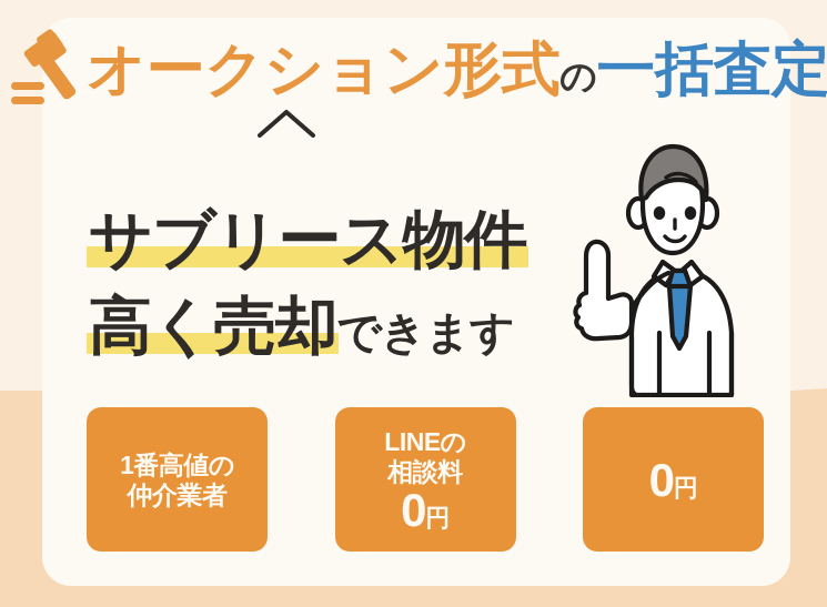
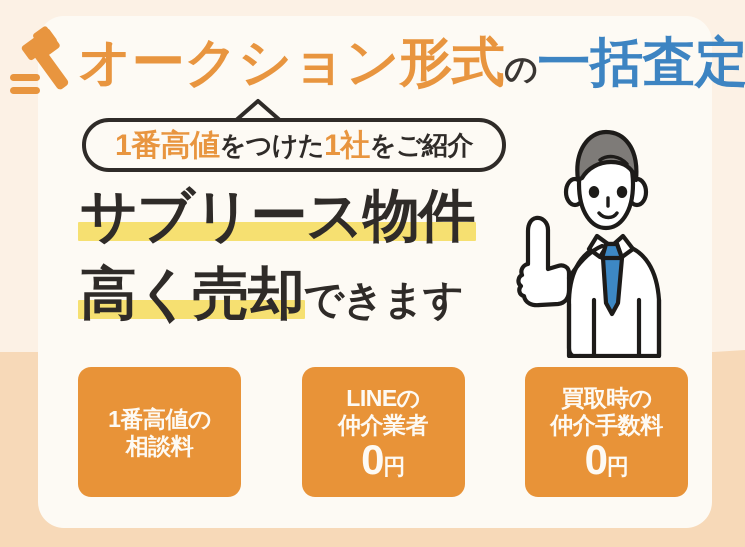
  オークション形式の一括査定
+ 1番高値
+ をつけた
+ 1社
+ をご紹介
  サブリース物件
  高く売却 できます
  1番高値の
- 仲介業者
+ 相談料
  LINEの
- 相談料
+ 仲介業者
  0円
+ 買取時の
+ 仲介手数料
  0円
